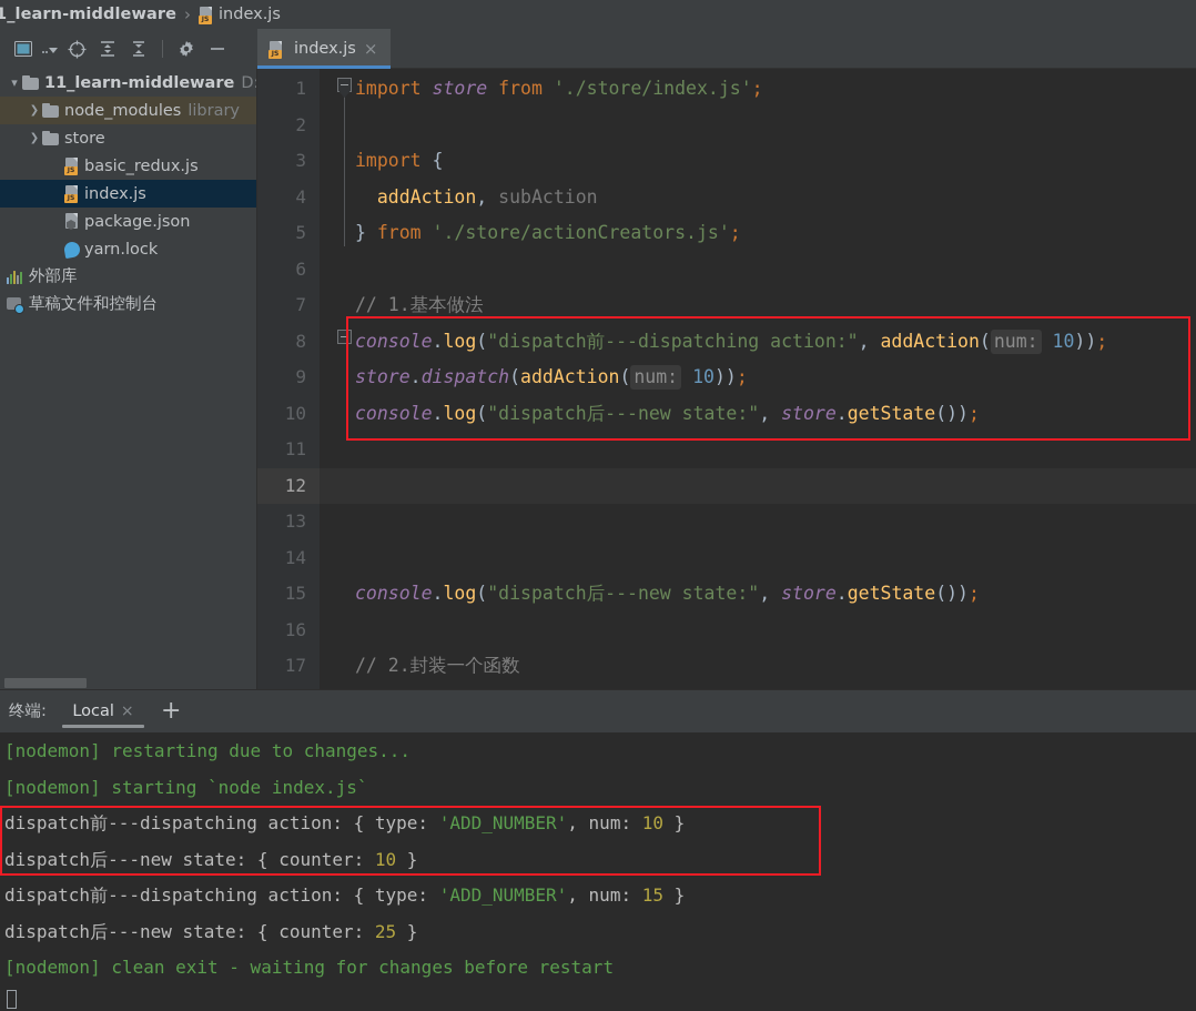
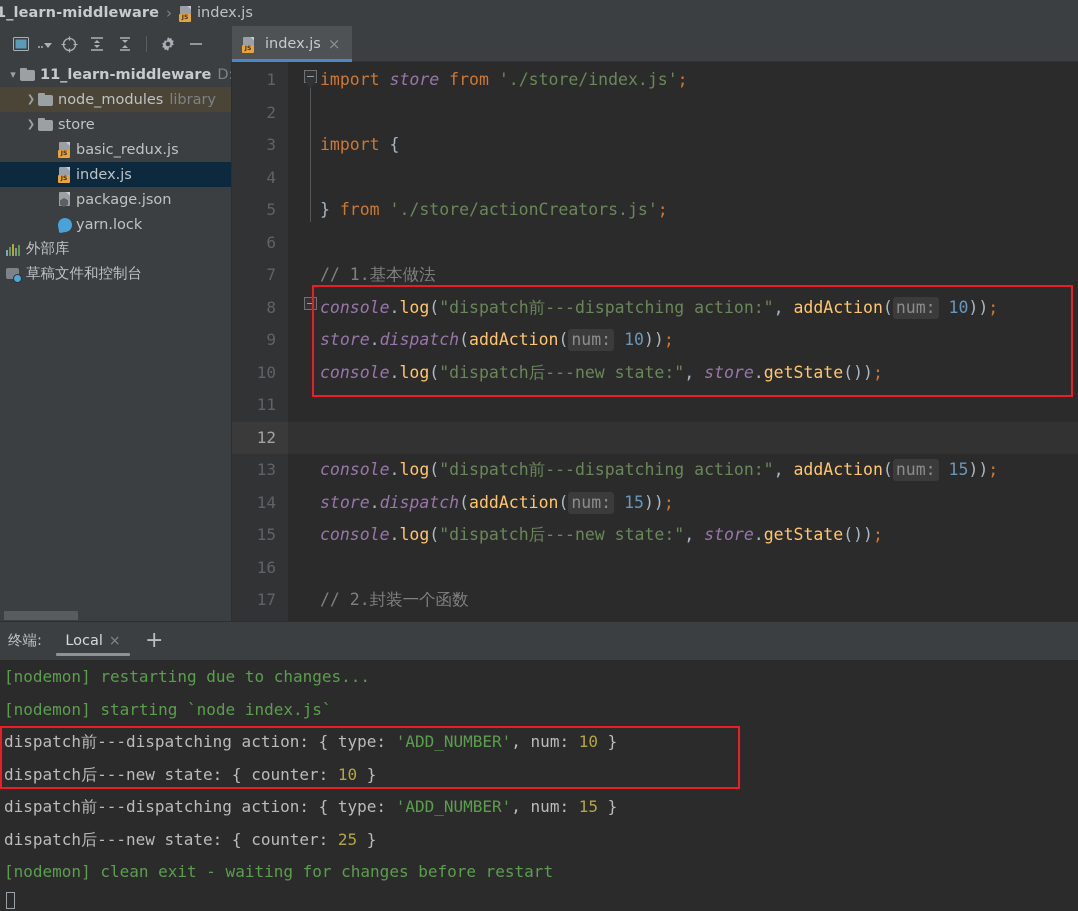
  1_learn-middleware
  ›
  index.js
  index.js
  ×
  ▾
  11_learn-middleware
  ❯
  node_modules
  library
  ❯
  store
  basic_redux.js
  index.js
  package.json
  yarn.lock
  外部库
  草稿文件和控制台
  1
  2
  3
  4
  5
  6
  7
  8
  9
  10
  11
  12
  13
  14
  15
  16
  17
  import store from './store/index.js';
  import {
- addAction, subAction
  } from './store/actionCreators.js';
  // 1.基本做法
  console.log("dispatch前---dispatching action:", addAction( num: 10));
  store.dispatch(addAction( num: 10));
  console.log("dispatch后---new state:", store.getState());
+ console.log("dispatch前---dispatching action:", addAction( num: 15));
+ store.dispatch(addAction( num: 15));
  console.log("dispatch后---new state:", store.getState());
  // 2.封装一个函数
  终端:
  Local
  ×
  +
  [nodemon] restarting due to changes...
  [nodemon] starting `node index.js`
  dispatch前---dispatching action: { type: 'ADD_NUMBER', num: 10 }
  dispatch后---new state: { counter: 10 }
  dispatch前---dispatching action: { type: 'ADD_NUMBER', num: 15 }
  dispatch后---new state: { counter: 25 }
  [nodemon] clean exit - waiting for changes before restart
